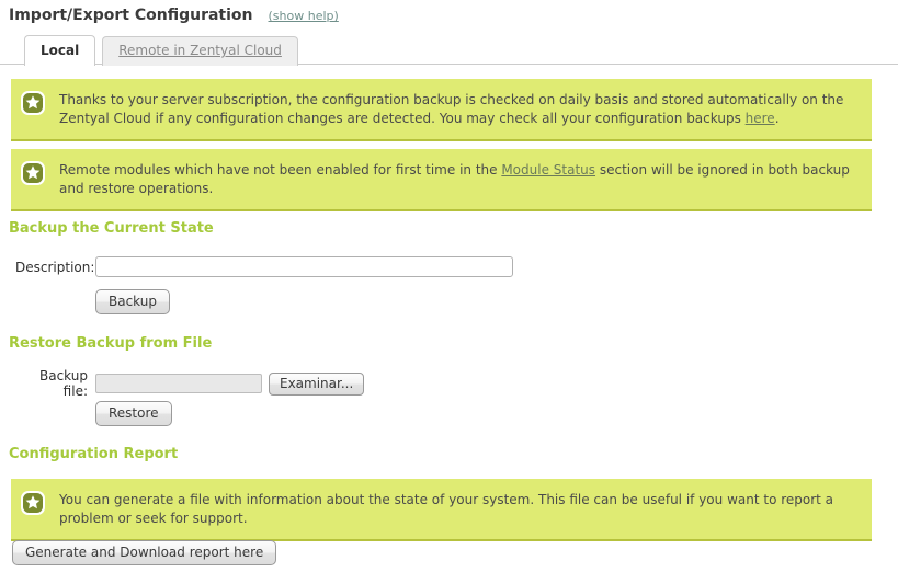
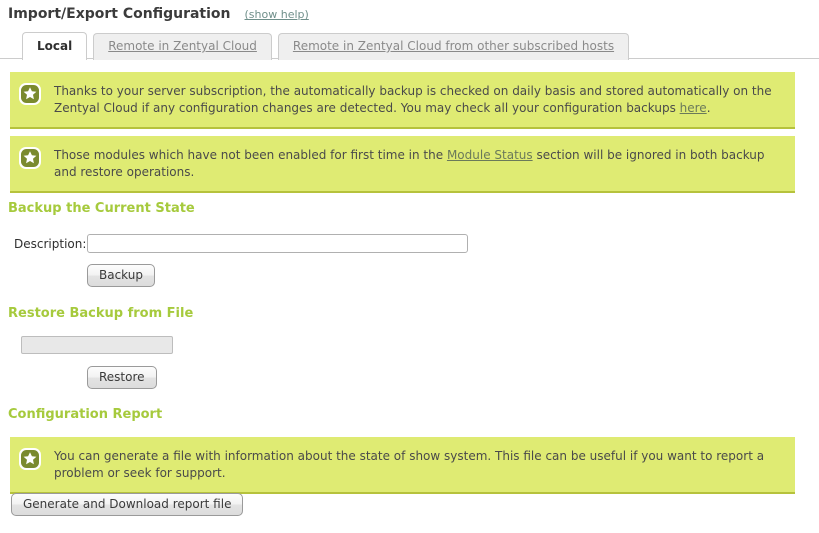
  Import/Export Configuration
  (show help)
  Local
  Remote in Zentyal Cloud
+ Remote in Zentyal Cloud from other subscribed hosts
- Thanks to your server subscription, the configuration backup is checked on daily basis and stored automatically on the Zentyal Cloud if any configuration changes are detected. You may check all your configuration backups here.
+ Thanks to your server subscription, the automatically backup is checked on daily basis and stored automatically on the Zentyal Cloud if any configuration changes are detected. You may check all your configuration backups here.
- Remote modules which have not been enabled for first time in the Module Status section will be ignored in both backup and restore operations.
+ Those modules which have not been enabled for first time in the Module Status section will be ignored in both backup and restore operations.
  Backup the Current State
  Description:
  Backup
  Restore Backup from File
- Backup file:
- Examinar...
  Restore
  Configuration Report
- You can generate a file with information about the state of your system. This file can be useful if you want to report a problem or seek for support.
+ You can generate a file with information about the state of show system. This file can be useful if you want to report a problem or seek for support.
- Generate and Download report here
+ Generate and Download report file
